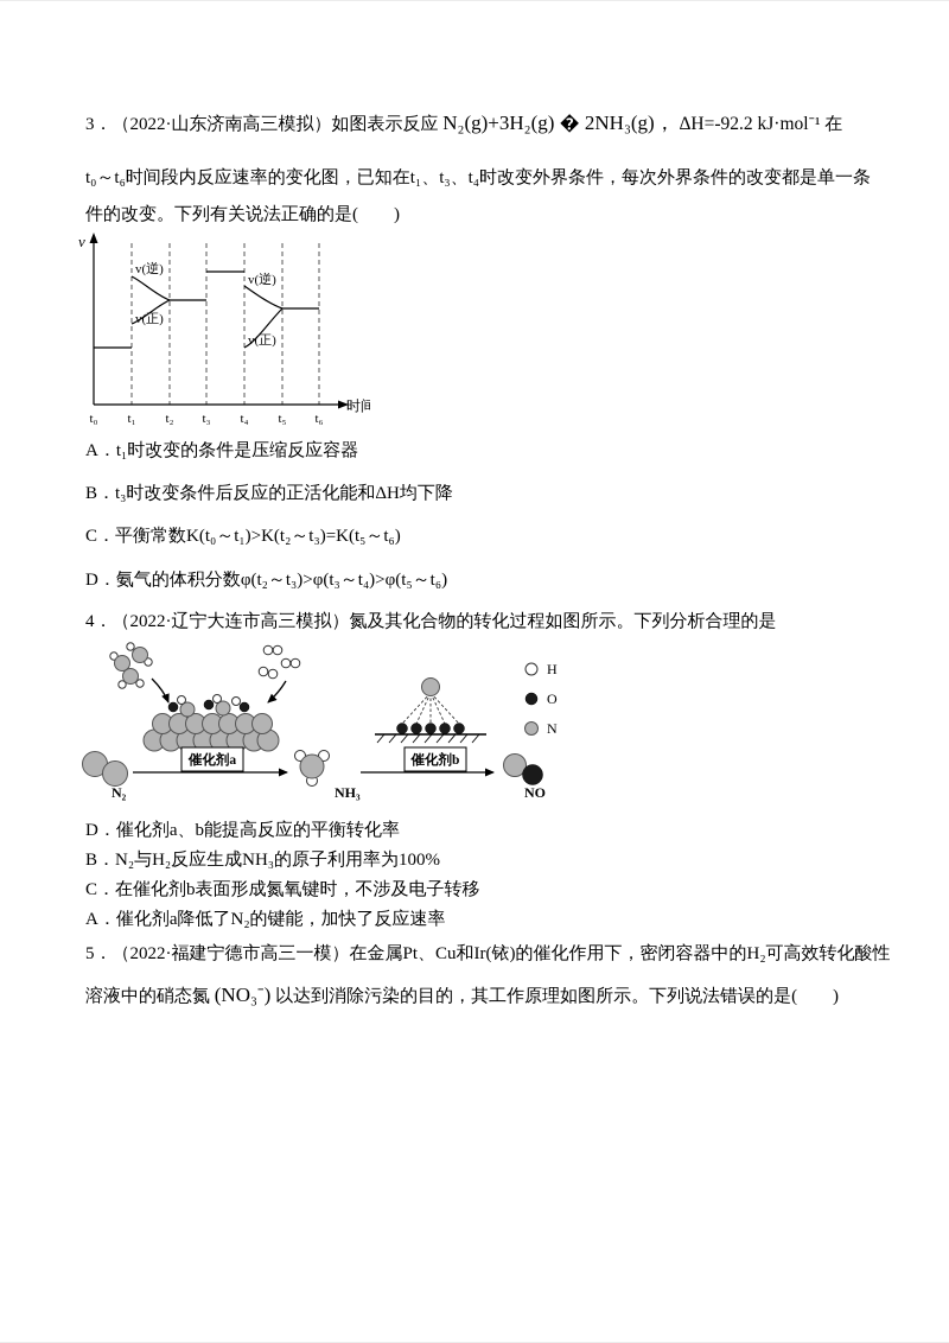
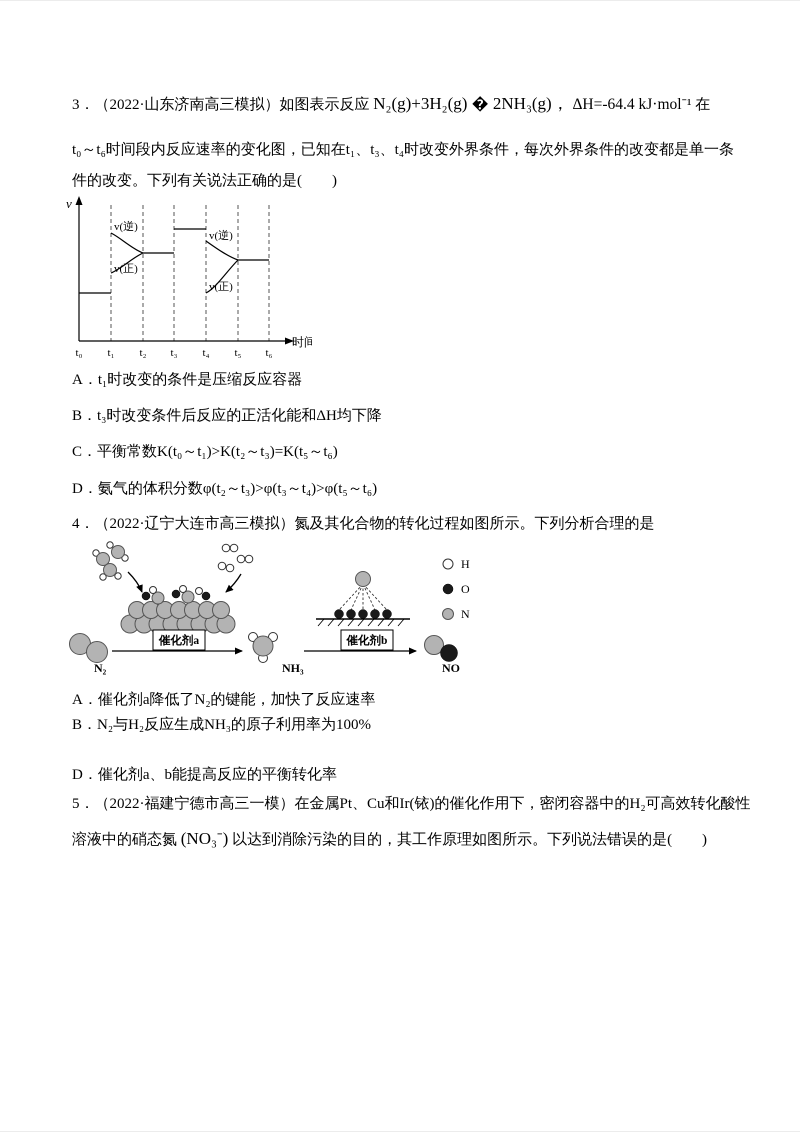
- 3．（2022·山东济南高三模拟）如图表示反应 N₂(g)+3H₂(g) � 2NH₃(g)， ΔH=-92.2 kJ·mol⁻¹ 在
+ 3．（2022·山东济南高三模拟）如图表示反应 N₂(g)+3H₂(g) � 2NH₃(g)， ΔH=-64.4 kJ·mol⁻¹ 在
  t₀～t₆时间段内反应速率的变化图，已知在t₁、t₃、t₄时改变外界条件，每次外界条件的改变都是单一条
  件的改变。下列有关说法正确的是( )
  v
  时间
  v(逆)
  v(正)
  v(逆)
  v(正)
  t₀
  t₁
  t₂
  t₃
  t₄
  t₅
  t₆
  A．t₁时改变的条件是压缩反应容器
  B．t₃时改变条件后反应的正活化能和ΔH均下降
  C．平衡常数K(t₀～t₁)>K(t₂～t₃)=K(t₅～t₆)
  D．氨气的体积分数φ(t₂～t₃)>φ(t₃～t₄)>φ(t₅～t₆)
  4．（2022·辽宁大连市高三模拟）氮及其化合物的转化过程如图所示。下列分析合理的是
  N₂
  催化剂a
  NH₃
  催化剂b
  NO
  H
  O
  N
- D．催化剂a、b能提高反应的平衡转化率
+ A．催化剂a降低了N₂的键能，加快了反应速率
  B．N₂与H₂反应生成NH₃的原子利用率为100%
- C．在催化剂b表面形成氮氧键时，不涉及电子转移
- A．催化剂a降低了N₂的键能，加快了反应速率
+ D．催化剂a、b能提高反应的平衡转化率
  5．（2022·福建宁德市高三一模）在金属Pt、Cu和Ir(铱)的催化作用下，密闭容器中的H₂可高效转化酸性
  溶液中的硝态氮 (NO₃⁻) 以达到消除污染的目的，其工作原理如图所示。下列说法错误的是( )
